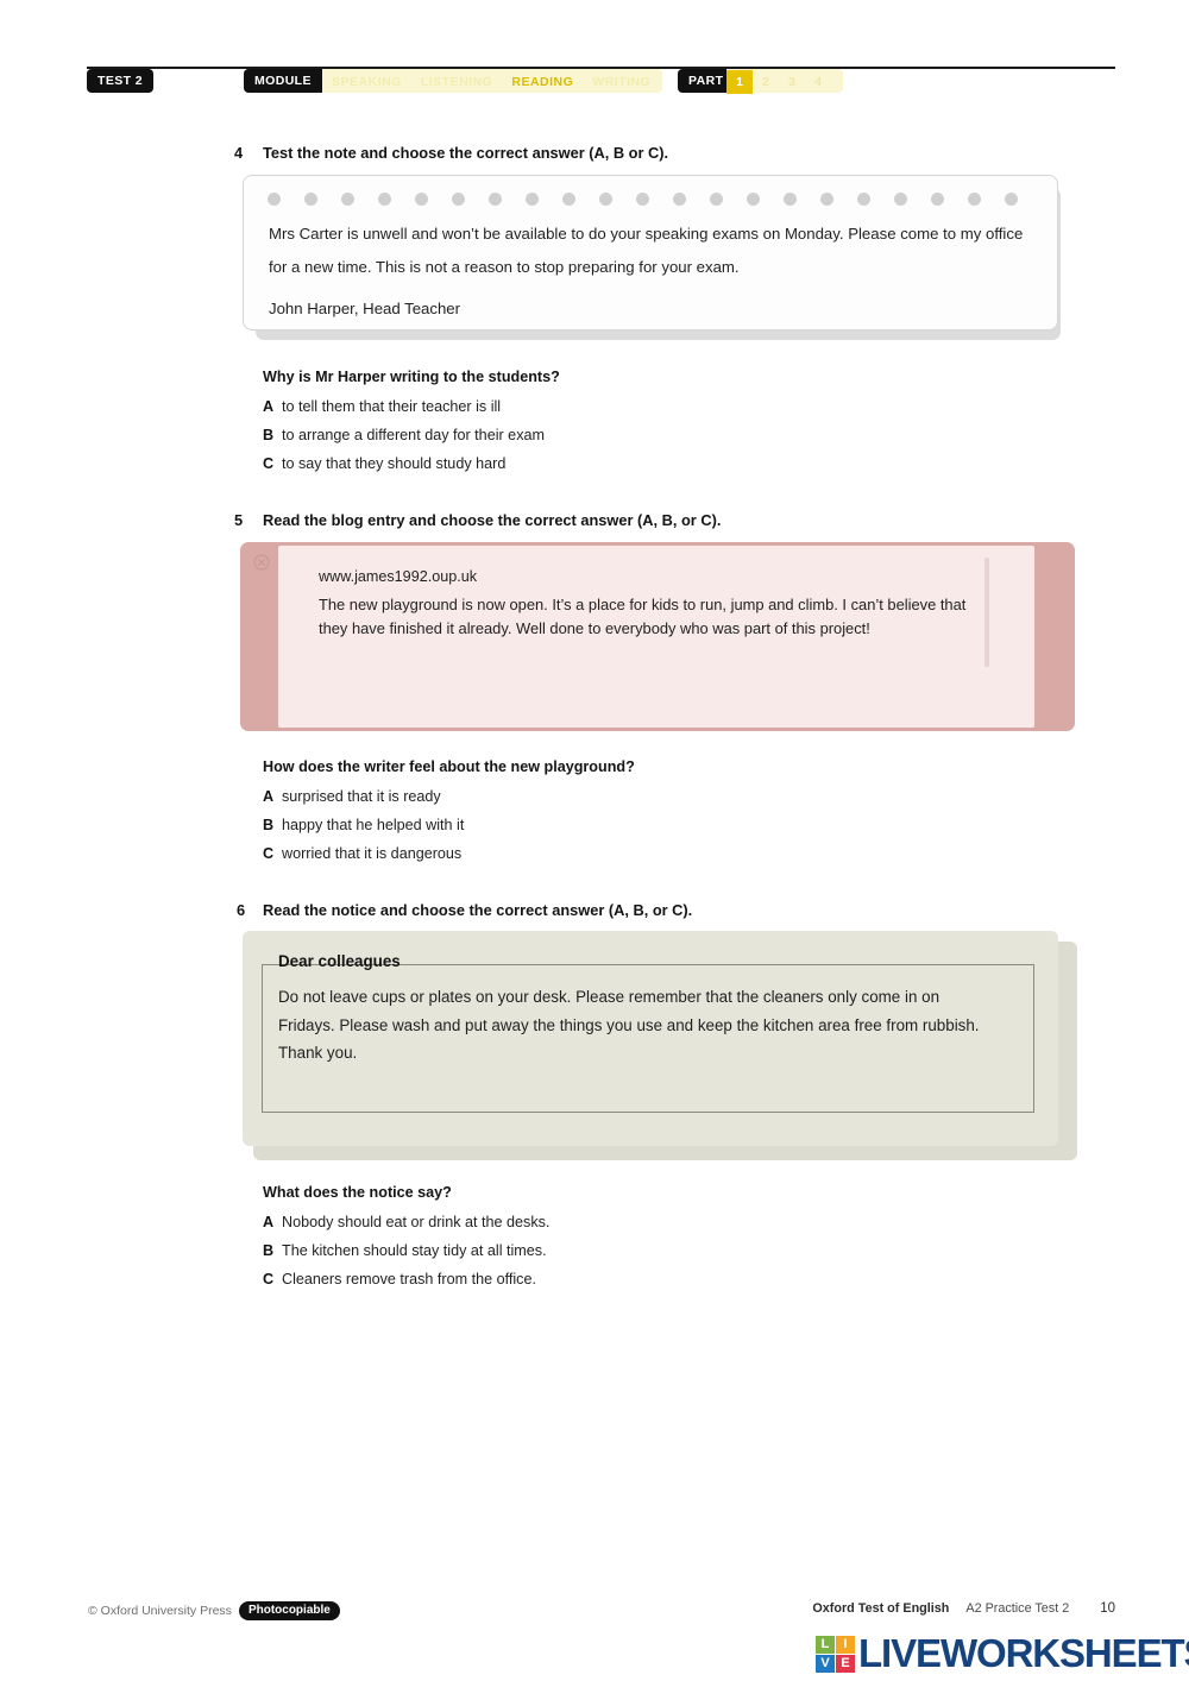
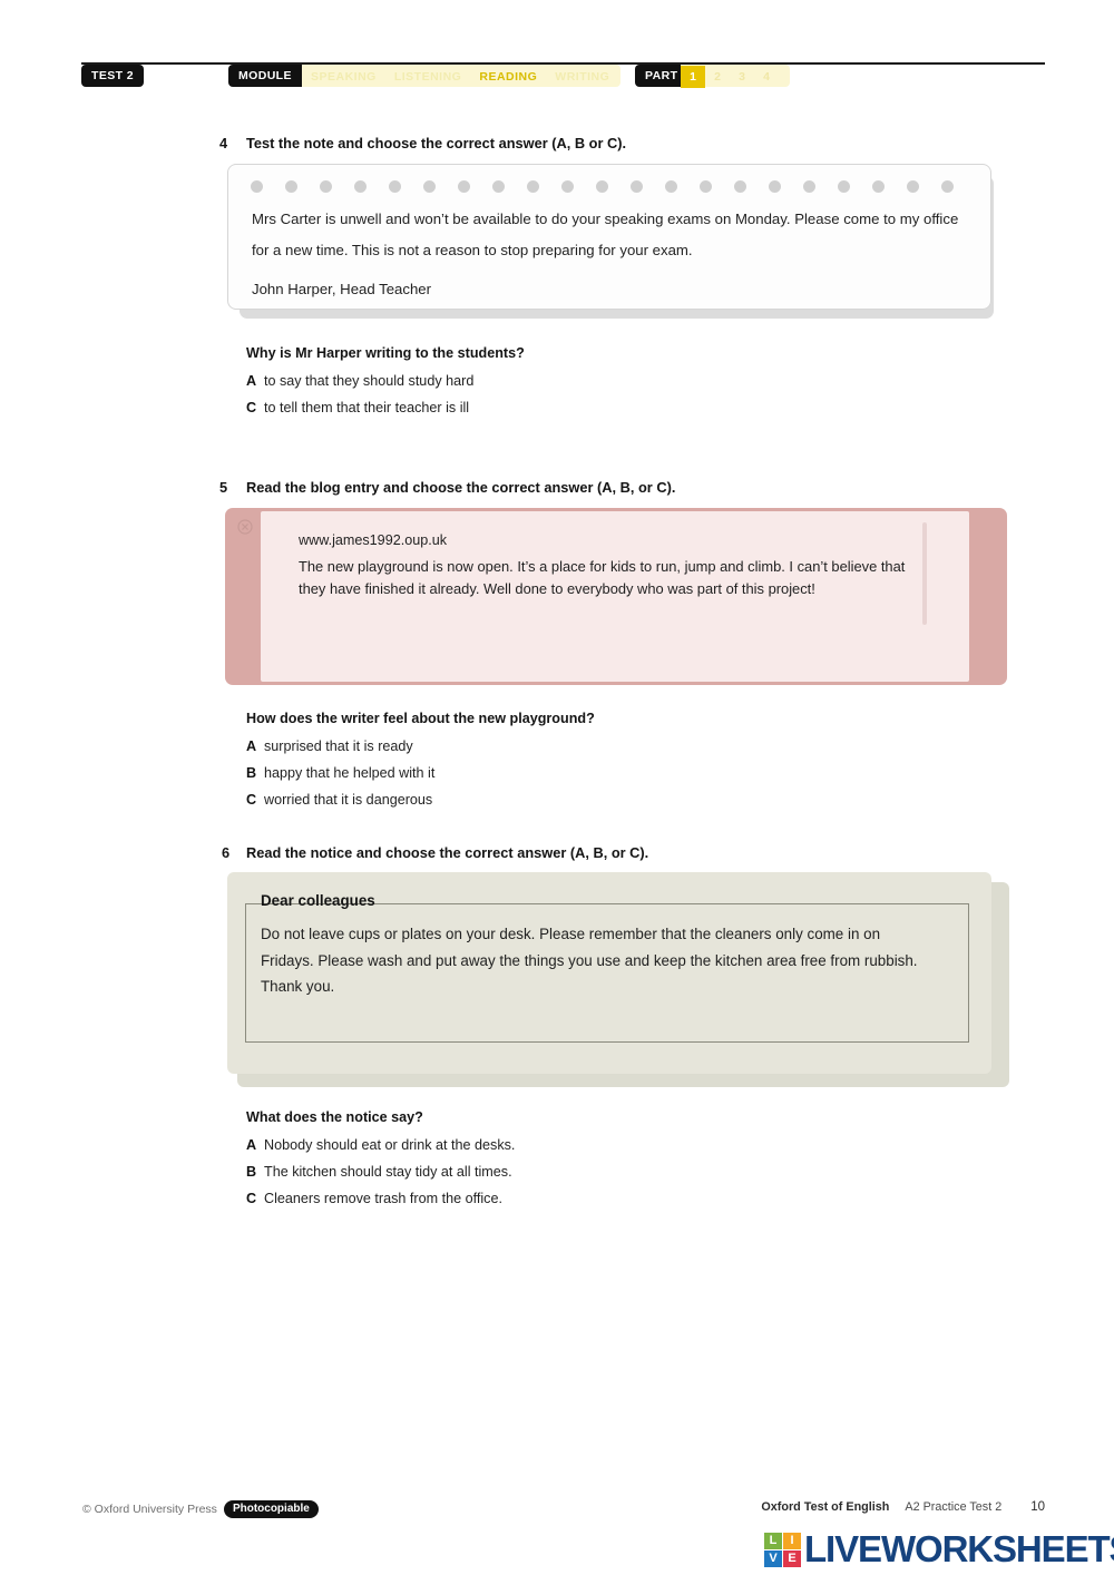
  TEST 2
  MODULE
  SPEAKING LISTENING READING WRITING
  PART
  1 2 3 4
  4
  Test the note and choose the correct answer (A, B or C).
  Mrs Carter is unwell and won’t be available to do your speaking exams on Monday. Please come to my office for a new time. This is not a reason to stop preparing for your exam.
  John Harper, Head Teacher
  Why is Mr Harper writing to the students?
- A to tell them that their teacher is ill
+ A to say that they should study hard
- B to arrange a different day for their exam
- C to say that they should study hard
+ C to tell them that their teacher is ill
  5
  Read the blog entry and choose the correct answer (A, B, or C).
  www.james1992.oup.uk
  The new playground is now open. It’s a place for kids to run, jump and climb. I can’t believe that they have finished it already. Well done to everybody who was part of this project!
  How does the writer feel about the new playground?
  A surprised that it is ready
  B happy that he helped with it
  C worried that it is dangerous
  6
  Read the notice and choose the correct answer (A, B, or C).
  Dear colleagues
  Do not leave cups or plates on your desk. Please remember that the cleaners only come in on Fridays. Please wash and put away the things you use and keep the kitchen area free from rubbish. Thank you.
  What does the notice say?
  A Nobody should eat or drink at the desks.
  B The kitchen should stay tidy at all times.
  C Cleaners remove trash from the office.
  © Oxford University Press Photocopiable
  Oxford Test of English A2 Practice Test 2 10
  L
  I
  V
  E
  LIVEWORKSHEET
